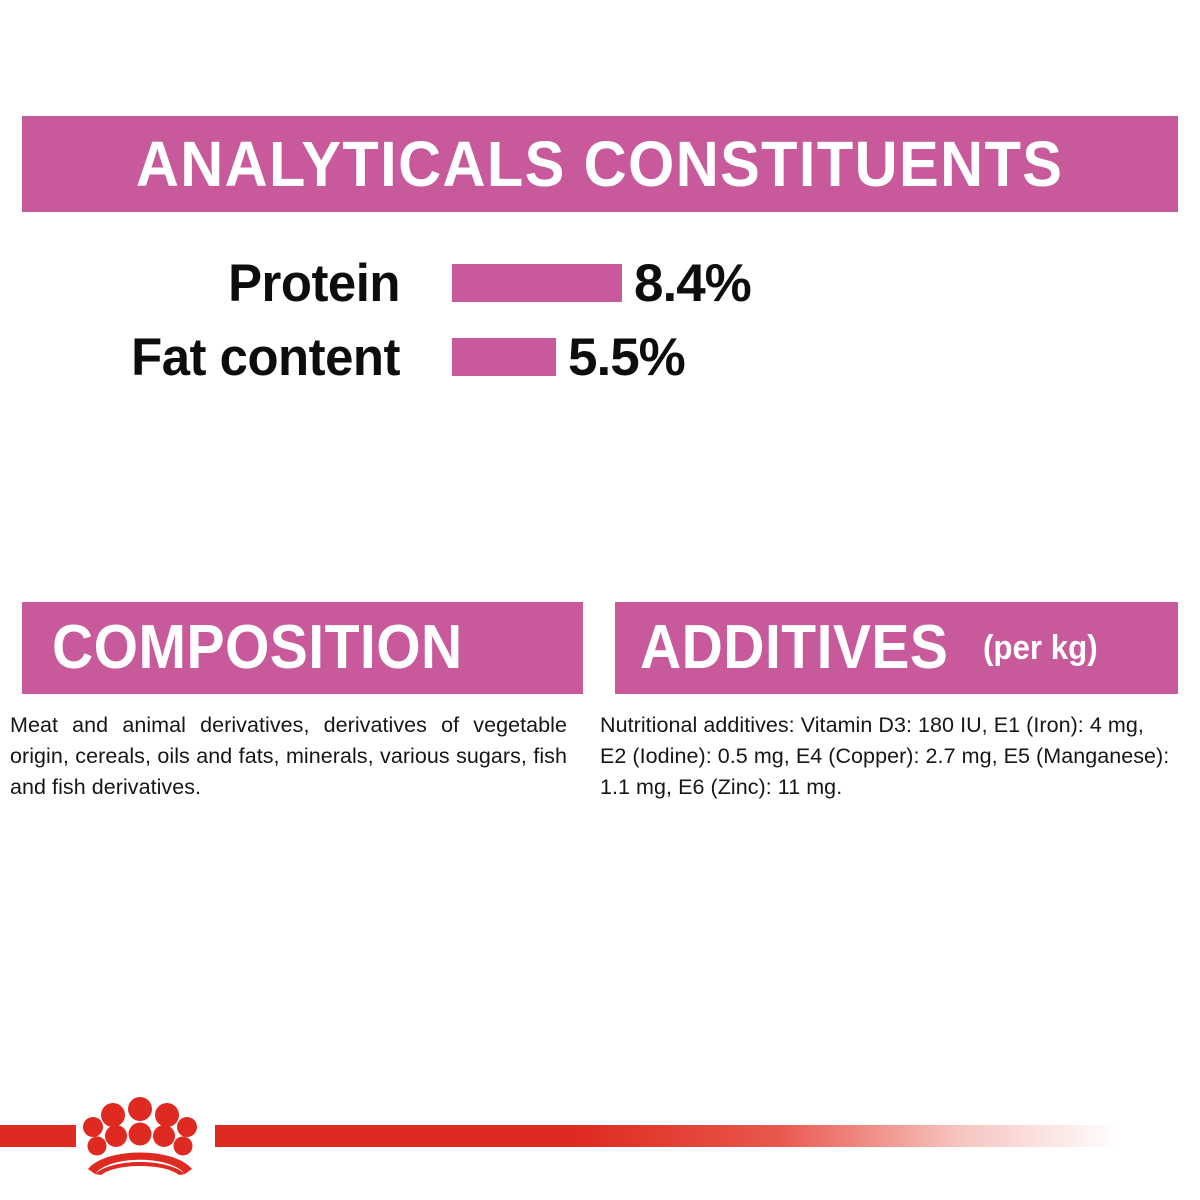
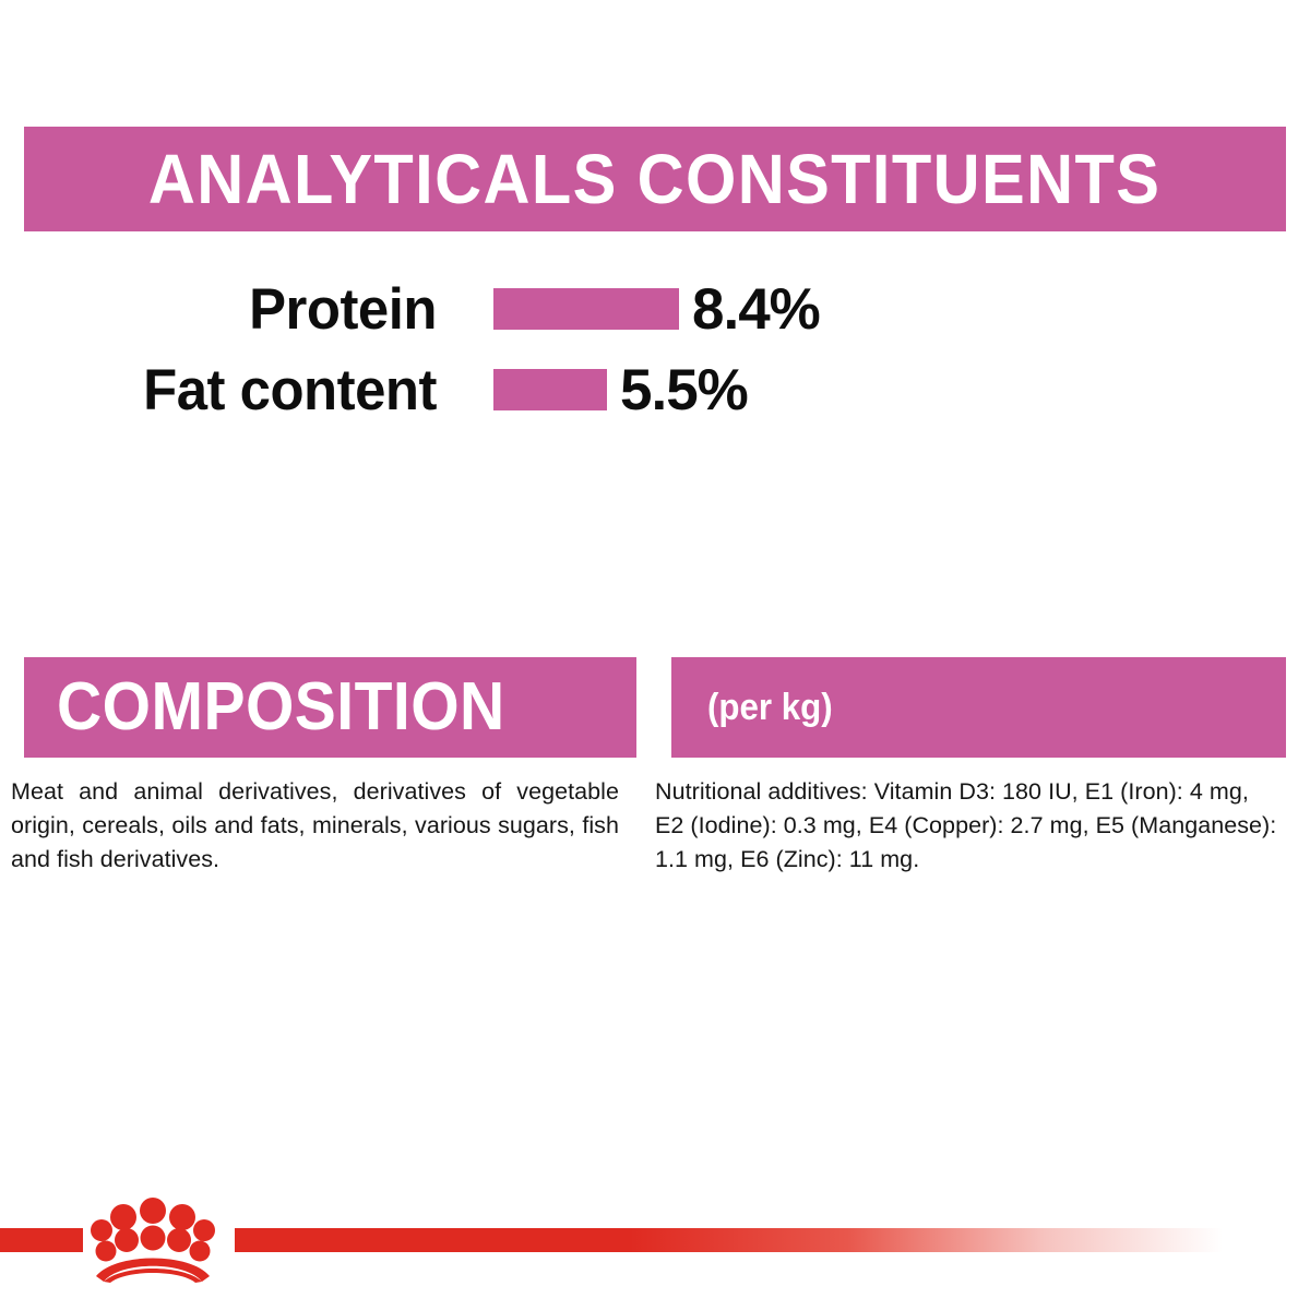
  ANALYTICALS CONSTITUENTS
  Protein
  8.4%
  Fat content
  5.5%
  COMPOSITION
  Meat and animal derivatives, derivatives of vegetable origin, cereals, oils and fats, minerals, various sugars, fish and fish derivatives.
- ADDITIVES
  (per kg)
- Nutritional additives: Vitamin D3: 180 IU, E1 (Iron): 4 mg, E2 (Iodine): 0.5 mg, E4 (Copper): 2.7 mg, E5 (Manganese): 1.1 mg, E6 (Zinc): 11 mg.
+ Nutritional additives: Vitamin D3: 180 IU, E1 (Iron): 4 mg, E2 (Iodine): 0.3 mg, E4 (Copper): 2.7 mg, E5 (Manganese): 1.1 mg, E6 (Zinc): 11 mg.
